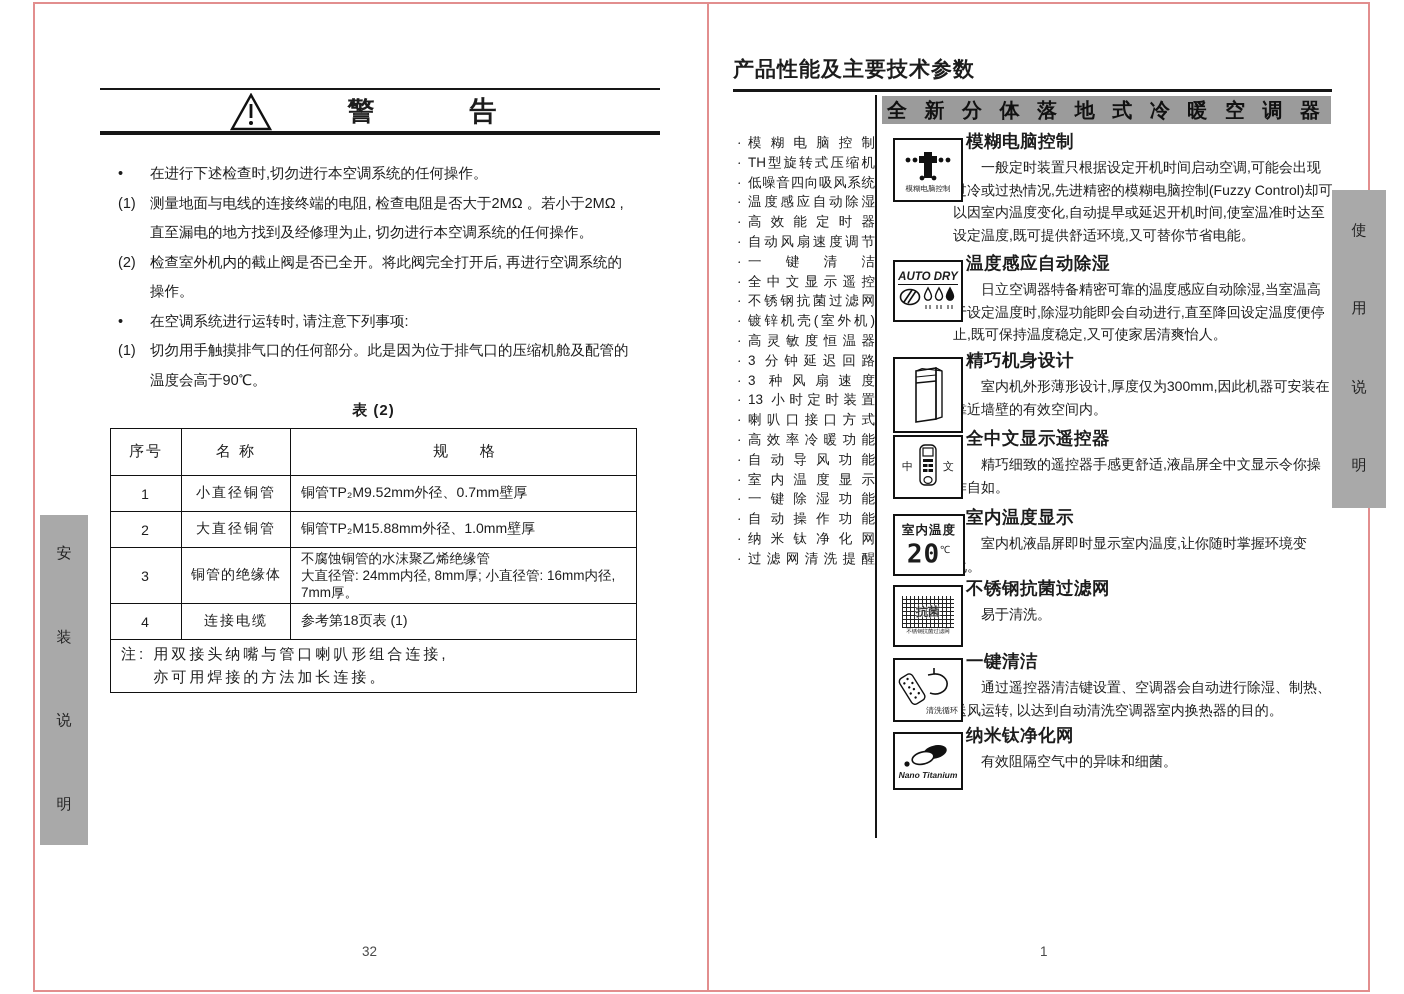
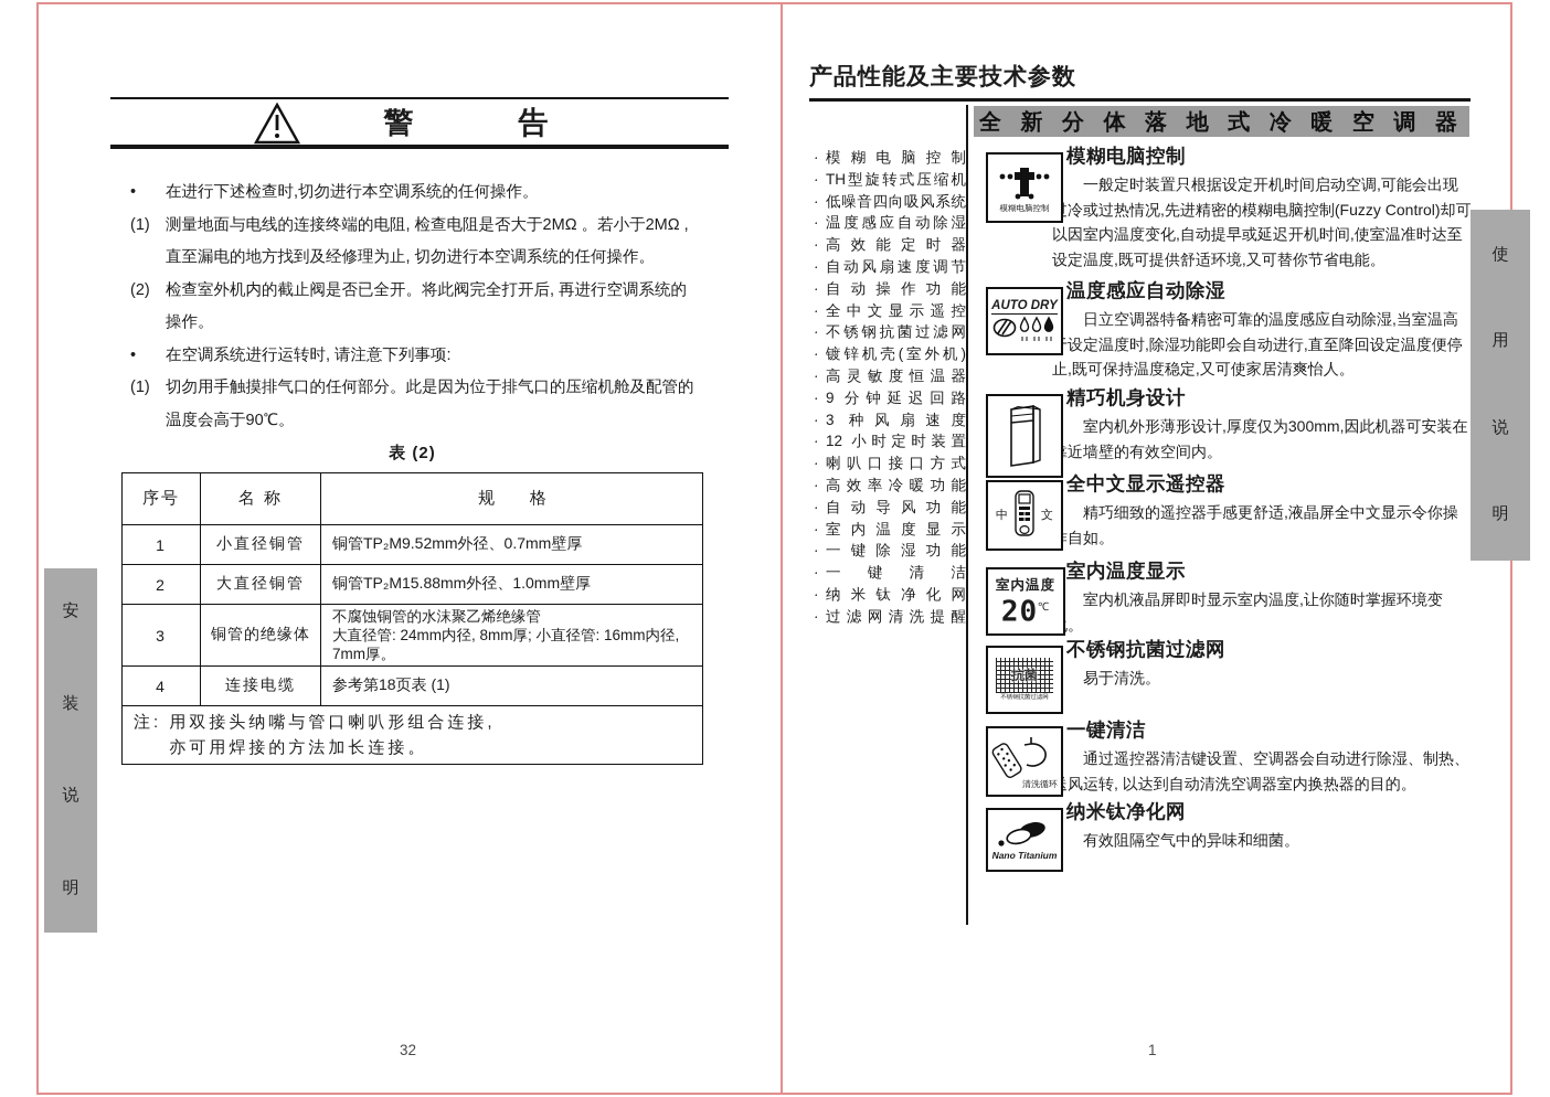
  警 告
  •
  在进行下述检查时,切勿进行本空调系统的任何操作。
  (1)
  测量地面与电线的连接终端的电阻, 检查电阻是否大于2MΩ 。若小于2MΩ ,
  直至漏电的地方找到及经修理为止, 切勿进行本空调系统的任何操作。
  (2)
  检查室外机内的截止阀是否已全开。将此阀完全打开后, 再进行空调系统的
  操作。
  •
  在空调系统进行运转时, 请注意下列事项:
  (1)
  切勿用手触摸排气口的任何部分。此是因为位于排气口的压缩机舱及配管的
  温度会高于90℃。
  表 (2)
  序号	名 称	规 格
  1	小直径铜管	铜管TP₂M9.52mm外径、0.7mm壁厚
  2	大直径铜管	铜管TP₂M15.88mm外径、1.0mm壁厚
  3	铜管的绝缘体	不腐蚀铜管的水沫聚乙烯绝缘管 大直径管: 24mm内径, 8mm厚; 小直径管: 16mm内径, 7mm厚。
  4	连接电缆	参考第18页表 (1)
  注: 用双接头纳嘴与管口喇叭形组合连接, 亦可用焊接的方法加长连接。
  32
  安
  装
  说
  明
  产品性能及主要技术参数
  全 新 分 体 落 地 式 冷 暖 空 调 器
  ·
  模糊电脑控制
  ·
  TH型旋转式压缩机
  ·
  低噪音四向吸风系统
  ·
  温度感应自动除湿
  ·
  高效能定时器
  ·
  自动风扇速度调节
  ·
- 一 键 清 洁
+ 自动操作功能
  ·
  全中文显示遥控
  ·
  不锈钢抗菌过滤网
  ·
  镀锌机壳(室外机)
  ·
  高灵敏度恒温器
  ·
- 3 分钟延迟回路
+ 9 分钟延迟回路
  ·
  3 种风扇速度
  ·
- 13 小时定时装置
+ 12 小时定时装置
  ·
  喇叭口接口方式
  ·
  高效率冷暖功能
  ·
  自动导风功能
  ·
  室内温度显示
  ·
  一键除湿功能
  ·
- 自动操作功能
+ 一 键 清 洁
  ·
  纳米钛净化网
  ·
  过滤网清洗提醒
  模糊电脑控制
  模糊电脑控制
  一般定时装置只根据设定开机时间启动空调,可能会出现冷或过热情况,先进精密的模糊电脑控制(Fuzzy Control)却可以因室内温度变化,自动提早或延迟开机时间,使室温准时达至设定温度,既可提供舒适环境,又可替你节省电能。
  AUTO DRY
  温度感应自动除湿
  日立空调器特备精密可靠的温度感应自动除湿,当室温高设定温度时,除湿功能即会自动进行,直至降回设定温度便停止,既可保持温度稳定,又可使家居清爽怡人。
  精巧机身设计
  室内机外形薄形设计,厚度仅为300mm,因此机器可安装在近墙壁的有效空间内。
  中
  文
  全中文显示遥控器
  精巧细致的遥控器手感更舒适,液晶屏全中文显示令你操自如。
  室内温度
  20℃
  室内温度显示
  室内机液晶屏即时显示室内温度,让你随时掌握环境变。
  抗菌
  不锈钢抗菌过滤网
  易于清洗。
  清洗循环
  一键清洁
  通过遥控器清洁键设置、空调器会自动进行除湿、制热、风运转, 以达到自动清洗空调器室内换热器的目的。
  Nano Titanium
  纳米钛净化网
  有效阻隔空气中的异味和细菌。
  1
  使
  用
  说
  明
